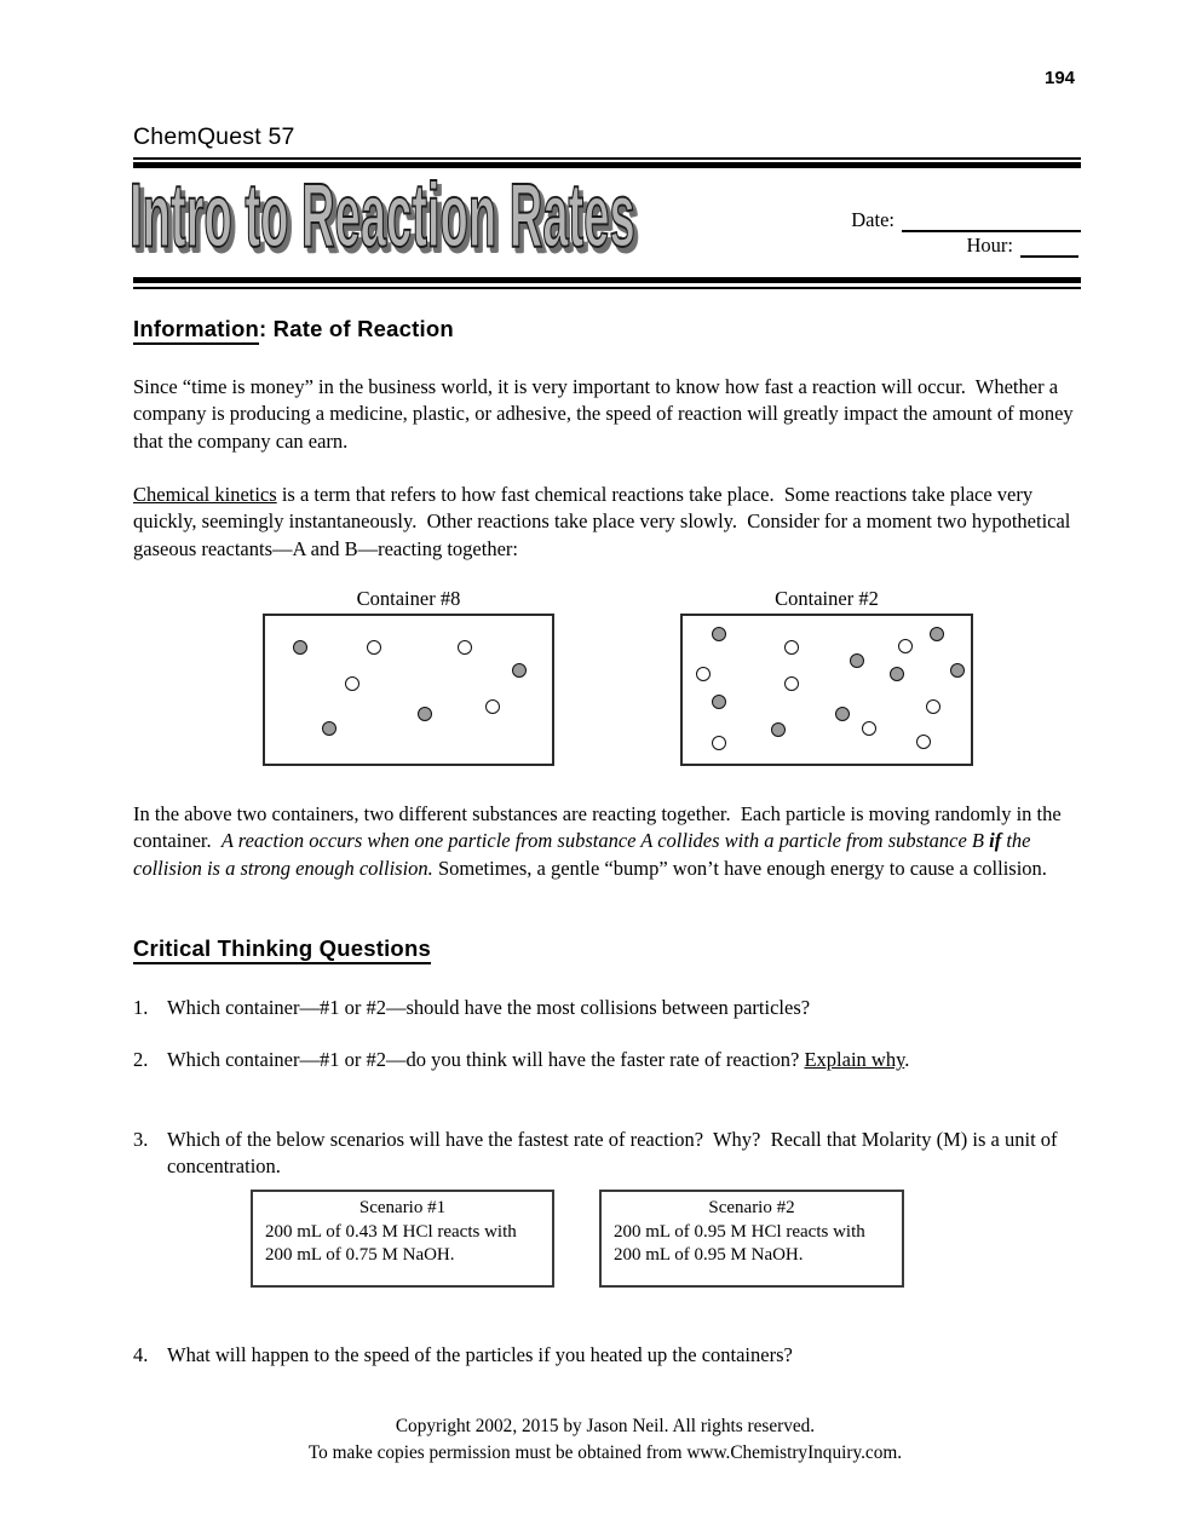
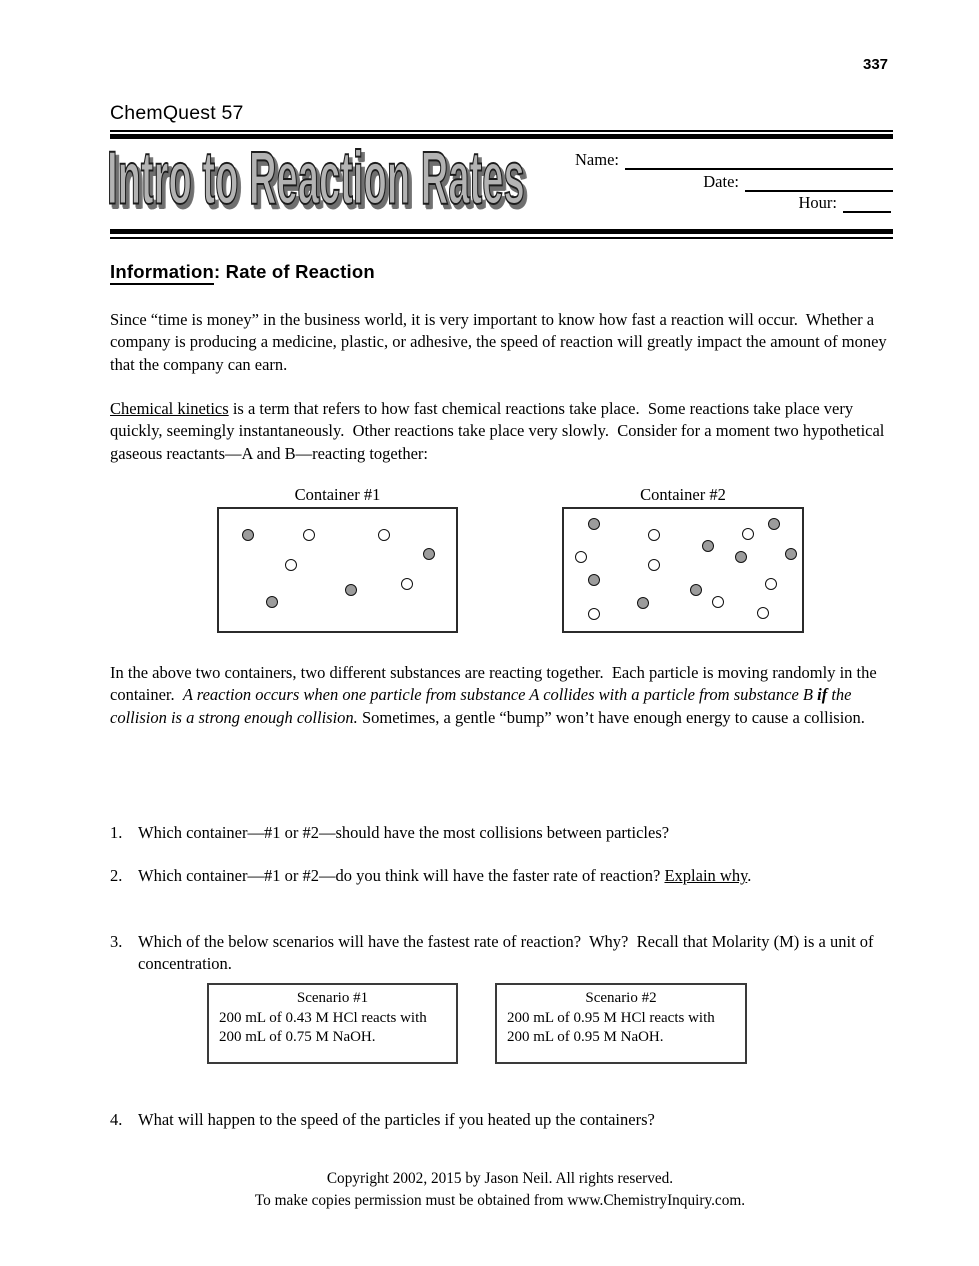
- 194
+ 337
  ChemQuest 57
  Intro to Reaction Rates
+ Name:
  Date:
  Hour:
  Information: Rate of Reaction
  Since “time is money” in the business world, it is very important to know how fast a reaction will occur. Whether a company is producing a medicine, plastic, or adhesive, the speed of reaction will greatly impact the amount of money that the company can earn.
  Chemical kinetics is a term that refers to how fast chemical reactions take place. Some reactions take place very quickly, seemingly instantaneously. Other reactions take place very slowly. Consider for a moment two hypothetical gaseous reactants—A and B—reacting together:
- Container #8
+ Container #1
  Container #2
  In the above two containers, two different substances are reacting together. Each particle is moving randomly in the container. A reaction occurs when one particle from substance A collides with a particle from substance B if the collision is a strong enough collision. Sometimes, a gentle “bump” won’t have enough energy to cause a collision.
- Critical Thinking Questions
  1.
  Which container—#1 or #2—should have the most collisions between particles?
  2.
  Which container—#1 or #2—do you think will have the faster rate of reaction? Explain why.
  3.
  Which of the below scenarios will have the fastest rate of reaction? Why? Recall that Molarity (M) is a unit of concentration.
  Scenario #1
  200 mL of 0.43 M HCl reacts with
  200 mL of 0.75 M NaOH.
  Scenario #2
  200 mL of 0.95 M HCl reacts with
  200 mL of 0.95 M NaOH.
  4.
  What will happen to the speed of the particles if you heated up the containers?
  Copyright 2002, 2015 by Jason Neil. All rights reserved.
  To make copies permission must be obtained from www.ChemistryInquiry.com.
